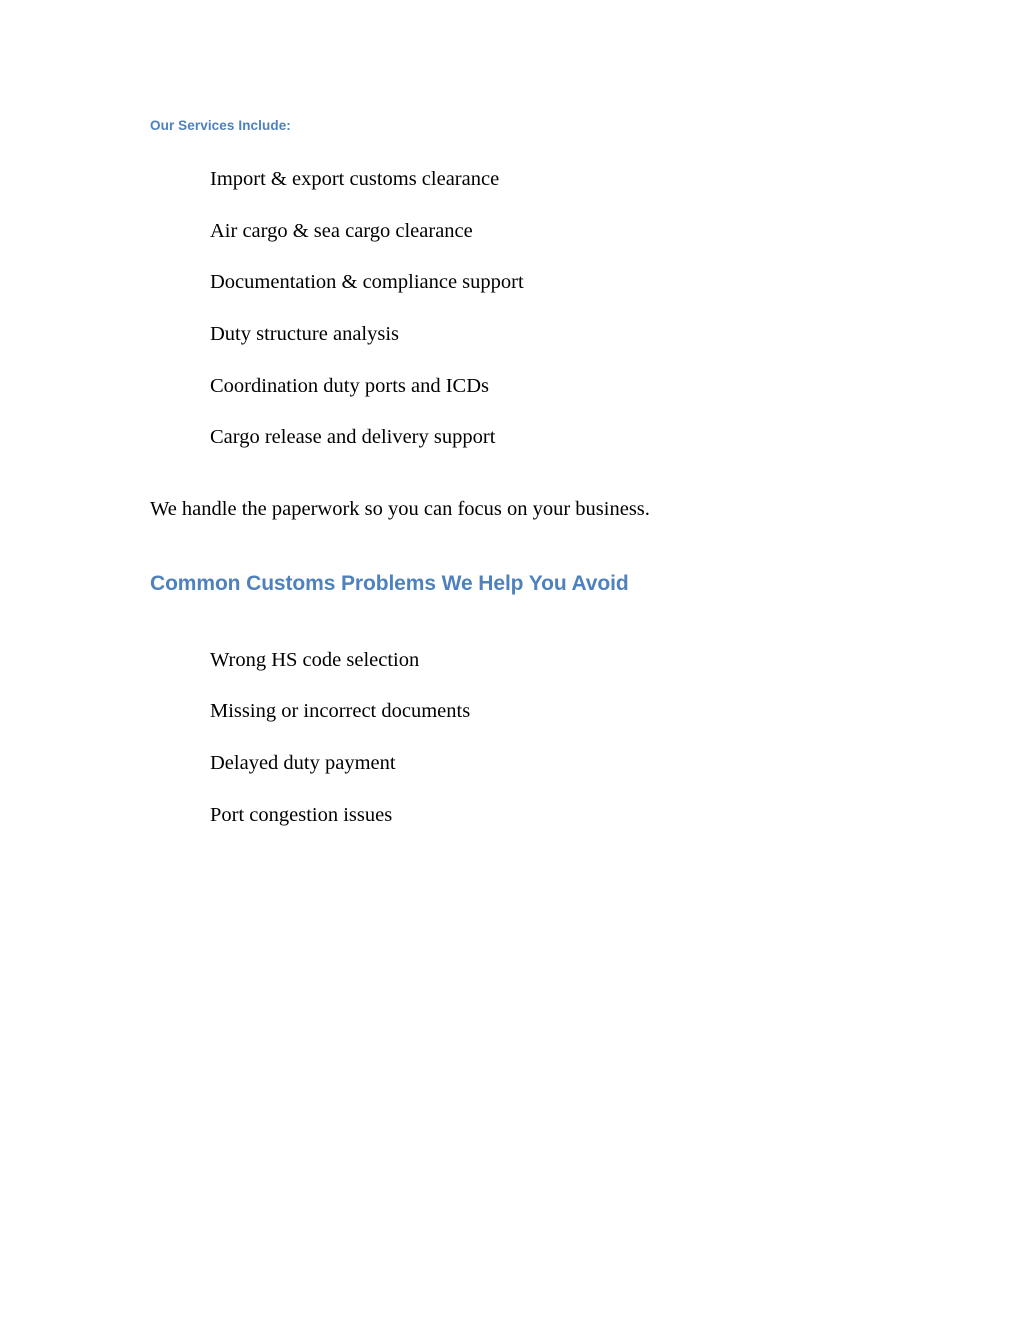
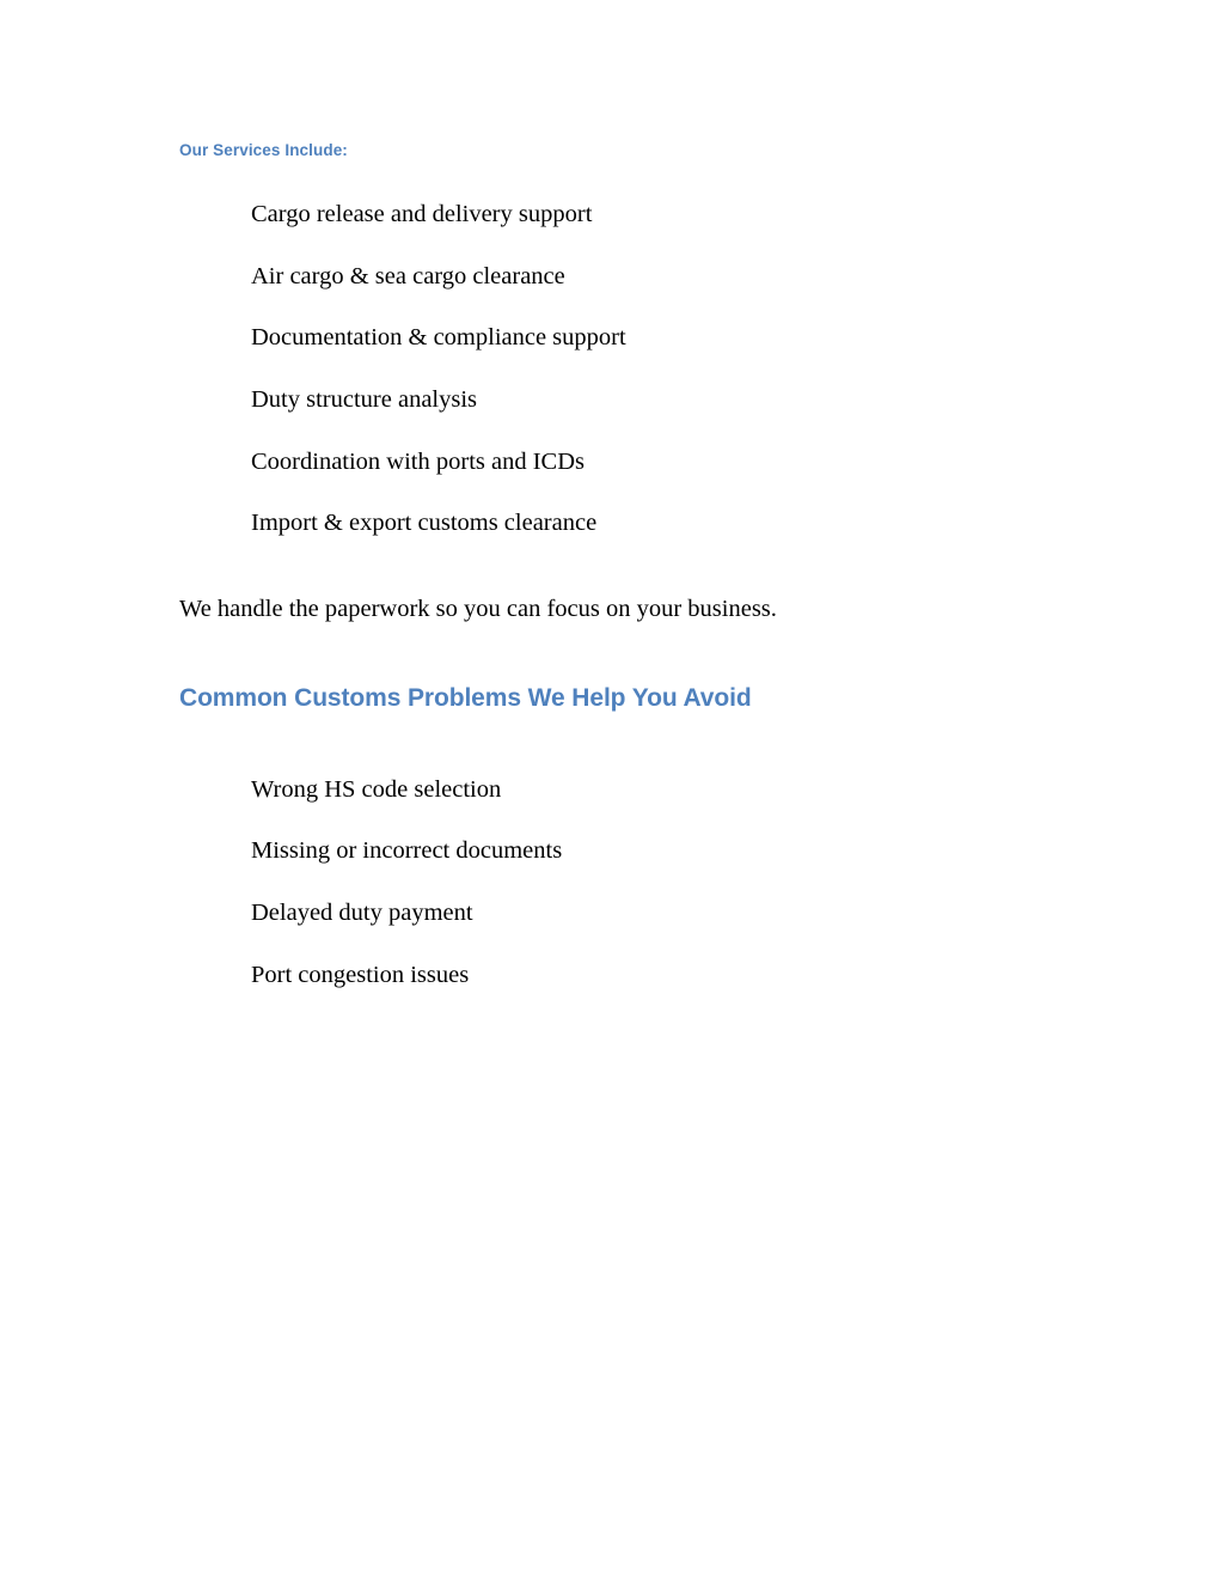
  Our Services Include:
- Import & export customs clearance
+ Cargo release and delivery support
  Air cargo & sea cargo clearance
  Documentation & compliance support
  Duty structure analysis
- Coordination duty ports and ICDs
+ Coordination with ports and ICDs
- Cargo release and delivery support
+ Import & export customs clearance
  We handle the paperwork so you can focus on your business.
  Common Customs Problems We Help You Avoid
  Wrong HS code selection
  Missing or incorrect documents
  Delayed duty payment
  Port congestion issues
